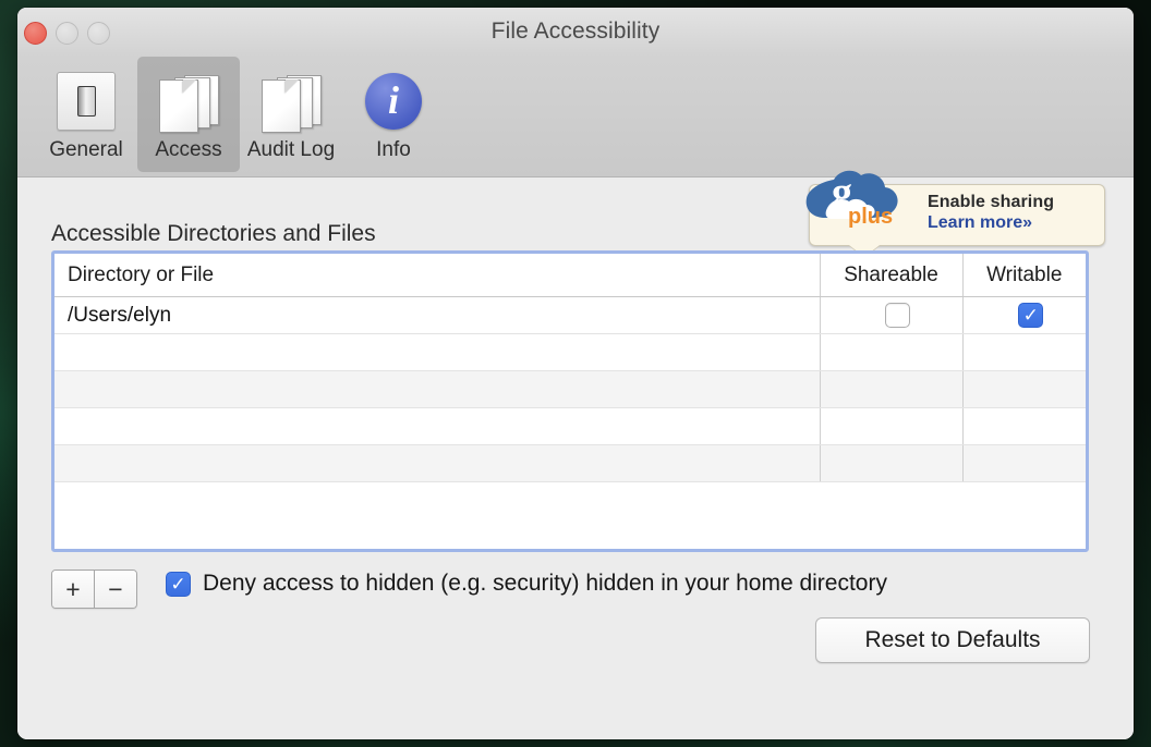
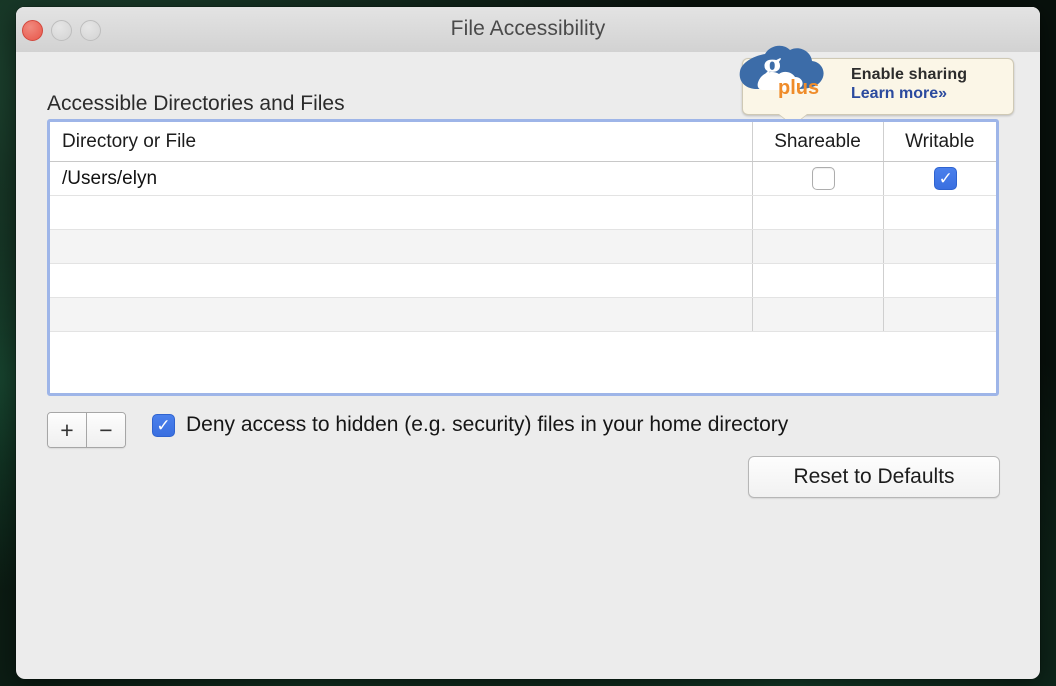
  File Accessibility
- General
- Access
- Audit Log
- i
- Info
  Accessible Directories and Files
  g
  plus
  Enable sharing
  Learn more»
  Directory or File	Shareable	Writable
  /Users/elyn		✓
  +
  −
  ✓
- Deny access to hidden (e.g. security) hidden in your home directory
+ Deny access to hidden (e.g. security) files in your home directory
  Reset to Defaults
